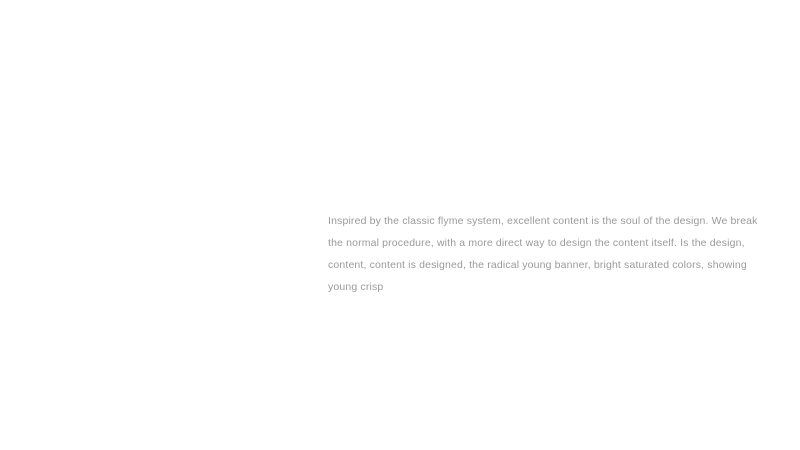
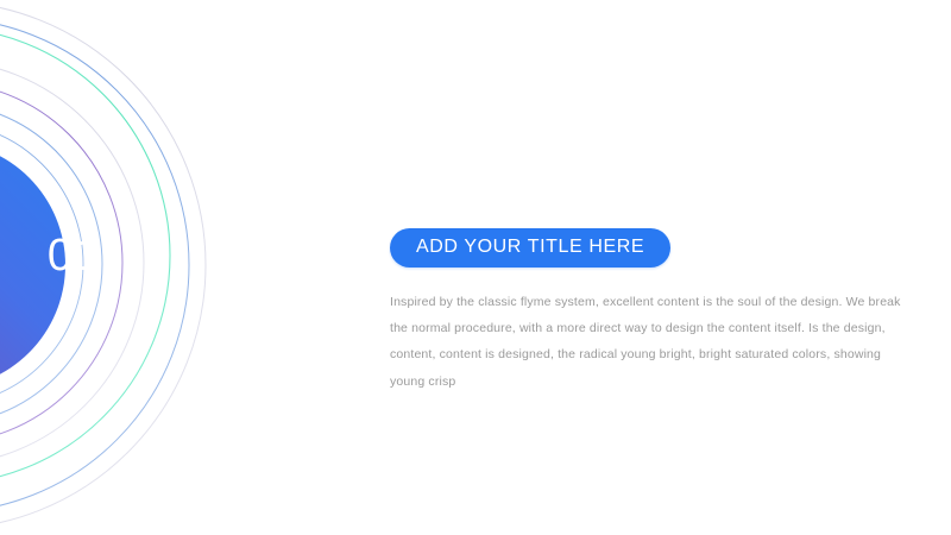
+ 01
+ ADD YOUR TITLE HERE
- Inspired by the classic flyme system, excellent content is the soul of the design. We break the normal procedure, with a more direct way to design the content itself. Is the design, content, content is designed, the radical young banner, bright saturated colors, showing young crisp
+ Inspired by the classic flyme system, excellent content is the soul of the design. We break the normal procedure, with a more direct way to design the content itself. Is the design, content, content is designed, the radical young bright, bright saturated colors, showing young crisp
